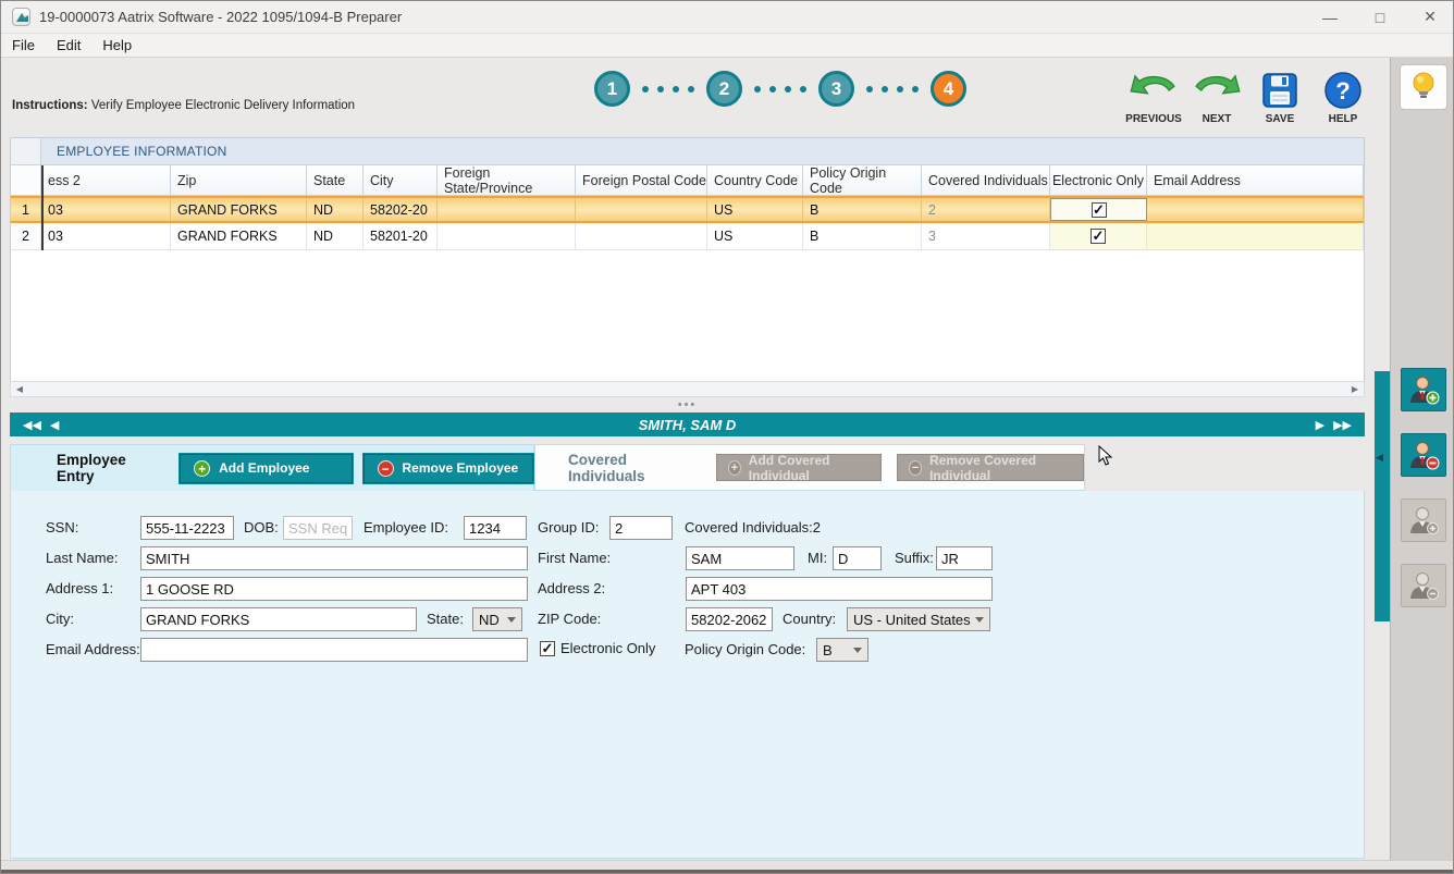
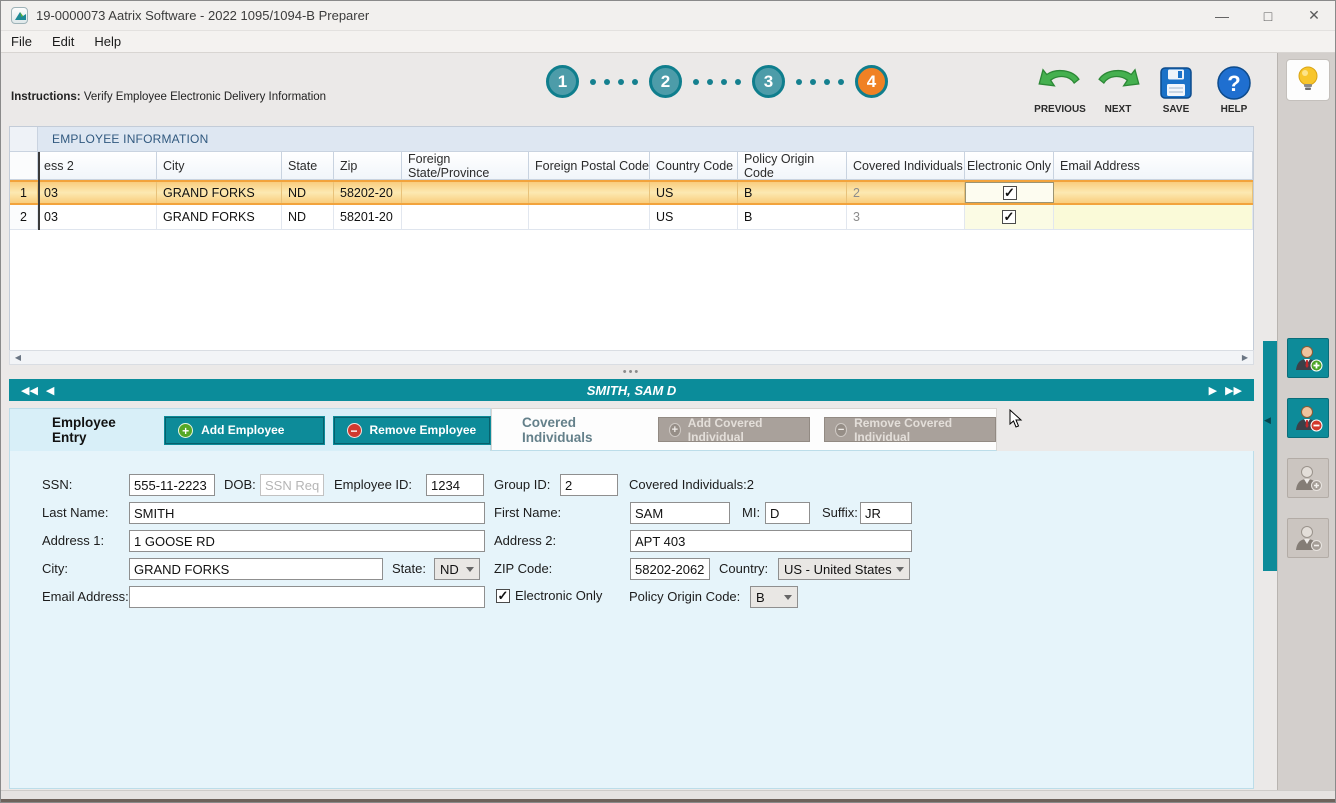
  19-0000073 Aatrix Software - 2022 1095/1094-B Preparer
  —
  □
  ✕
  File
  Edit
  Help
  Instructions: Verify Employee Electronic Delivery Information
  1
  2
  3
  4
  PREVIOUS
  NEXT
  SAVE
  ?
  HELP
  EMPLOYEE INFORMATION
  ess 2
- Zip
+ City
  State
- City
+ Zip
  Foreign State/Province
  Foreign Postal Code
  Country Code
  Policy Origin Code
  Covered Individuals
  Electronic Only
  Email Address
  1
  03
  GRAND FORKS
  ND
  58202-20
  US
  B
  2
  2
  03
  GRAND FORKS
  ND
  58201-20
  US
  B
  3
  ◀
  ▶
  •••
  SMITH, SAM D
  ◀◀
  ◀
  ▶
  ▶▶
  Employee Entry
  +
  Add Employee
  −
  Remove Employee
  Covered Individuals
  +
  Add Covered Individual
  −
  Remove Covered Individual
  SSN:
  555-11-2223
  DOB:
  Employee ID:
  1234
  Group ID:
  2
  Covered Individuals:2
  Last Name:
  SMITH
  First Name:
  SAM
  MI:
  D
  Suffix:
  JR
  Address 1:
  1 GOOSE RD
  Address 2:
  APT 403
  City:
  GRAND FORKS
  State:
  ND
  ZIP Code:
  58202-2062
  Country:
  US - United States
  Email Address:
  Electronic Only
  Policy Origin Code:
  B
  ◀
